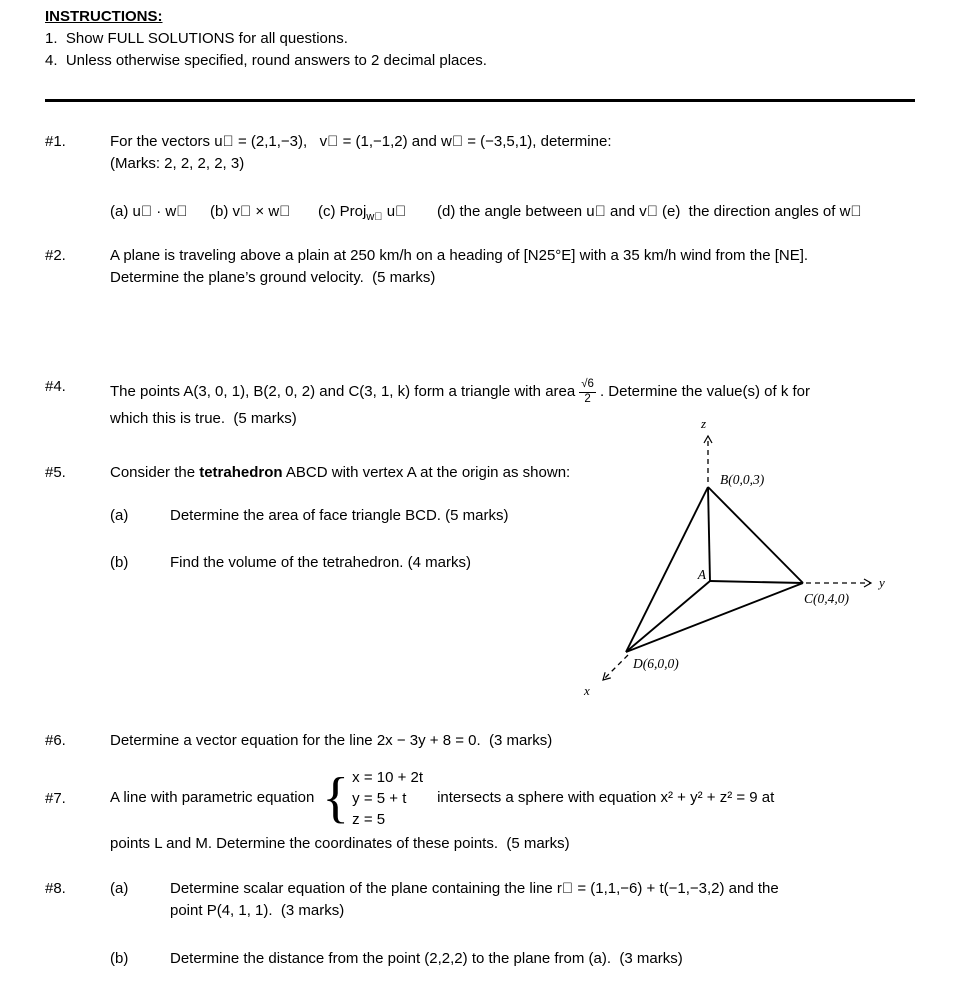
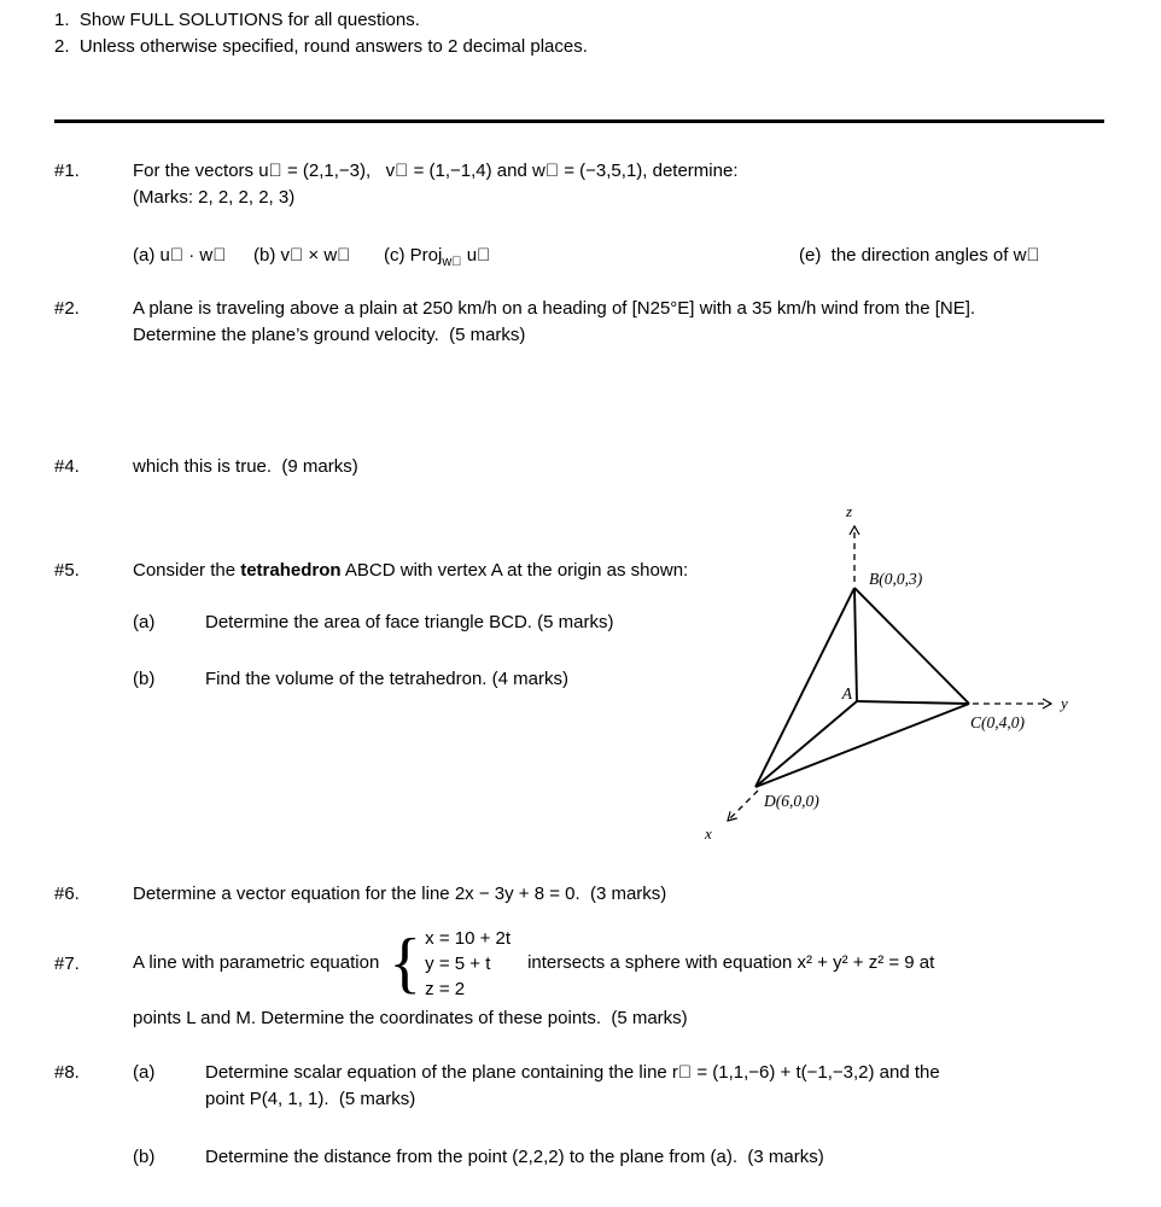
- INSTRUCTIONS:
  1. Show FULL SOLUTIONS for all questions.
- 4. Unless otherwise specified, round answers to 2 decimal places.
+ 2. Unless otherwise specified, round answers to 2 decimal places.
  #1.
- For the vectors u⃗ = (2,1,−3), v⃗ = (1,−1,2) and w⃗ = (−3,5,1), determine:
+ For the vectors u⃗ = (2,1,−3), v⃗ = (1,−1,4) and w⃗ = (−3,5,1), determine:
  (Marks: 2, 2, 2, 2, 3)
  (a) u⃗ · w⃗
  (b) v⃗ × w⃗
  (c) Projw⃗ u⃗
- (d) the angle between u⃗ and v⃗
  (e) the direction angles of w⃗
  #2.
  A plane is traveling above a plain at 250 km/h on a heading of [N25°E] with a 35 km/h wind from the [NE].
  Determine the plane’s ground velocity. (5 marks)
  #4.
- The points A(3, 0, 1), B(2, 0, 2) and C(3, 1, k) form a triangle with area
- √6
- 2
- . Determine the value(s) of k for
- which this is true. (5 marks)
+ which this is true. (9 marks)
  #5.
  Consider the tetrahedron ABCD with vertex A at the origin as shown:
  (a)
  Determine the area of face triangle BCD. (5 marks)
  (b)
  Find the volume of the tetrahedron. (4 marks)
  z
  B(0,0,3)
  A
  y
  C(0,4,0)
  D(6,0,0)
  x
  #6.
  Determine a vector equation for the line 2x − 3y + 8 = 0. (3 marks)
  #7.
  A line with parametric equation
  {
  x = 10 + 2t
  y = 5 + t
- z = 5
+ z = 2
  intersects a sphere with equation x² + y² + z² = 9 at
  points L and M. Determine the coordinates of these points. (5 marks)
  #8.
  (a)
  Determine scalar equation of the plane containing the line r⃗ = (1,1,−6) + t(−1,−3,2) and the
- point P(4, 1, 1). (3 marks)
+ point P(4, 1, 1). (5 marks)
  (b)
  Determine the distance from the point (2,2,2) to the plane from (a). (3 marks)
